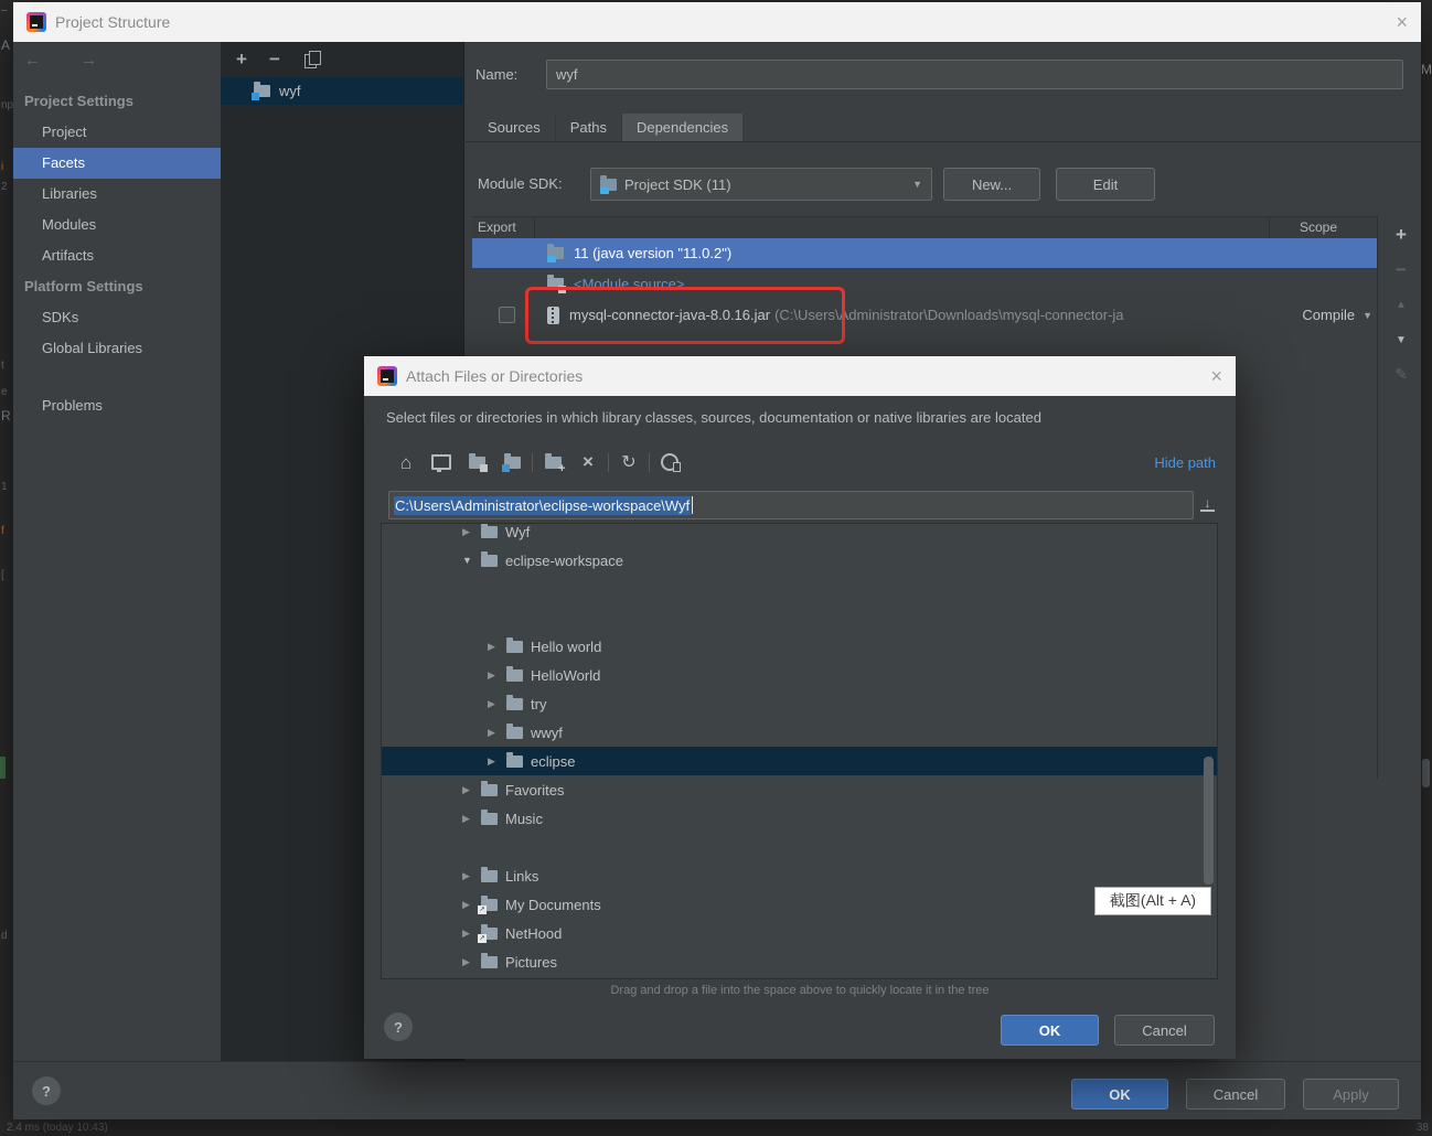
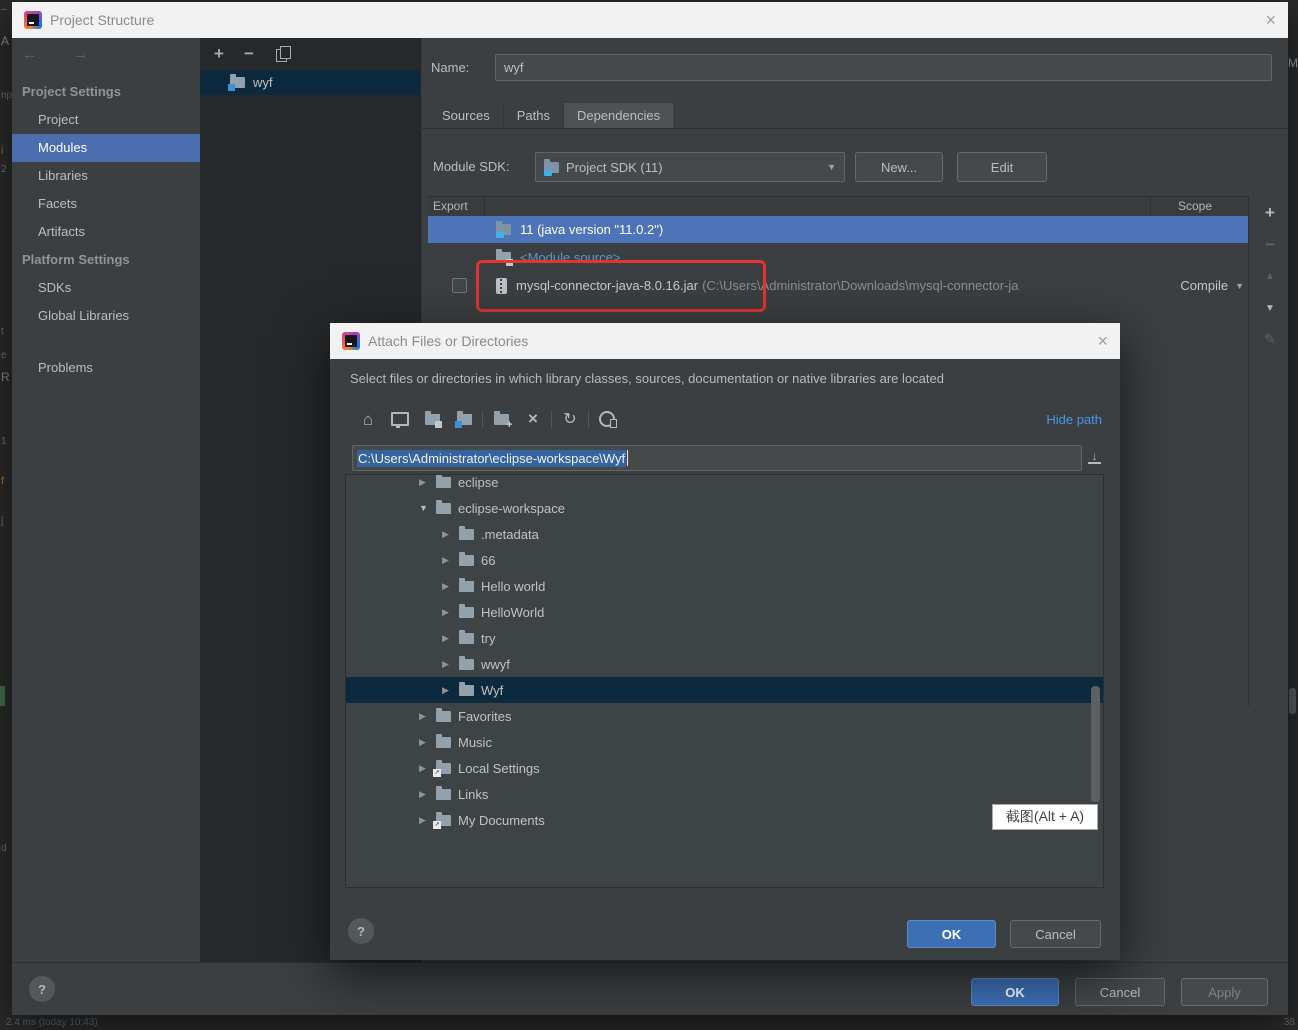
  –
  A
  np
  i
  2
  t
  e
  R
  1
  f
  [
  d
  Project Structure
  Project Settings
  Project
- Facets
+ Modules
  Libraries
- Modules
+ Facets
  Artifacts
  Platform Settings
  SDKs
  Global Libraries
  Problems
  wyf
  Name:
  wyf
  Sources
  Paths
  Dependencies
  Module SDK:
  Project SDK (11)
  New...
  Edit
  Export
  Scope
  11 (java version "11.0.2")
  <Module source>
  mysql-connector-java-8.0.16.jar
  (C:\Users\Administrator\Downloads\mysql-connector-ja
  Compile
  OK
  Cancel
  Apply
  Attach Files or Directories
  Select files or directories in which library classes, sources, documentation or native libraries are located
  Hide path
  C:\Users\Administrator\eclipse-workspace\Wyf
- Wyf
+ eclipse
  eclipse-workspace
+ .metadata
+ 66
  Hello world
  HelloWorld
  try
  wwyf
- eclipse
+ Wyf
  Favorites
  Music
+ Local Settings
  Links
  My Documents
- NetHood
- Pictures
- Drag and drop a file into the space above to quickly locate it in the tree
  OK
  Cancel
  截图(Alt + A)
  M
  2.4 ms (today 10:43)
  38
